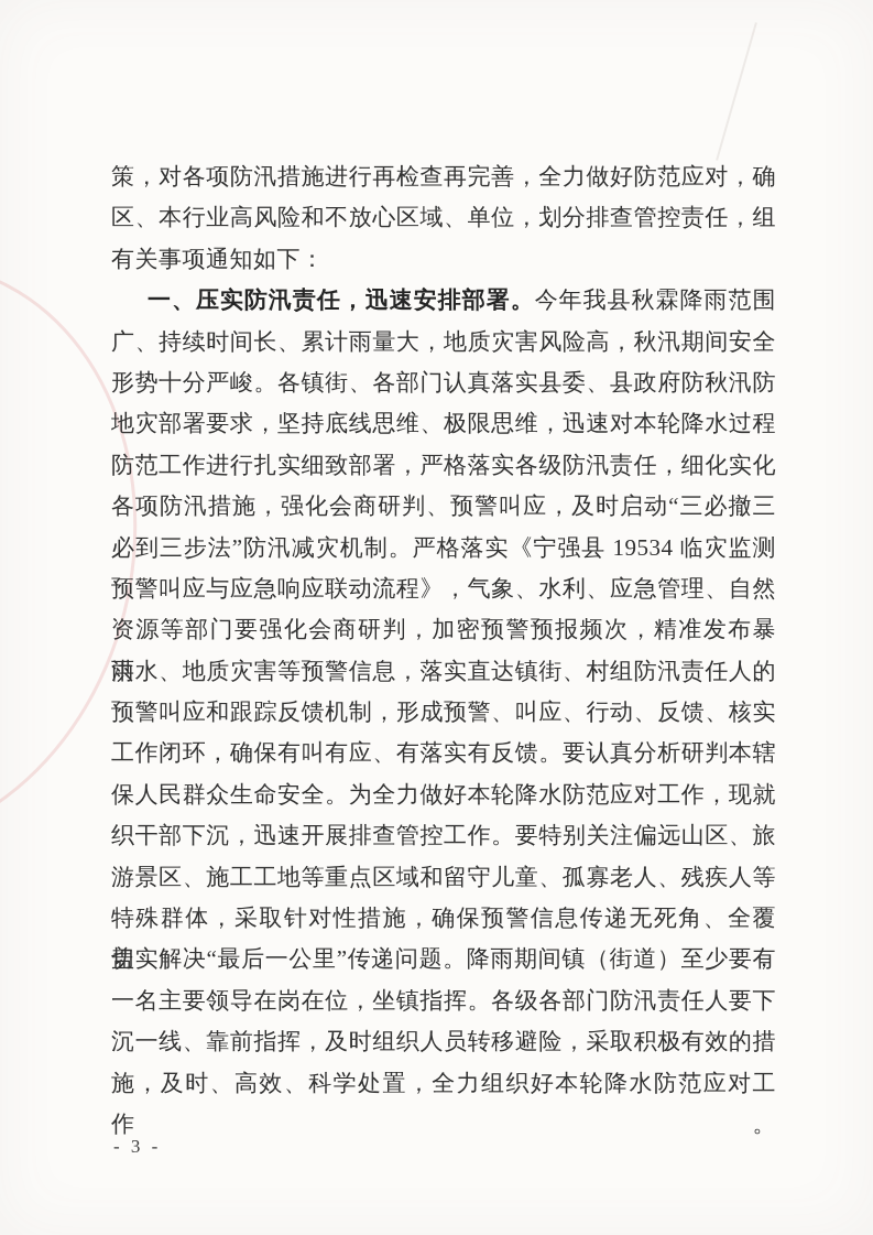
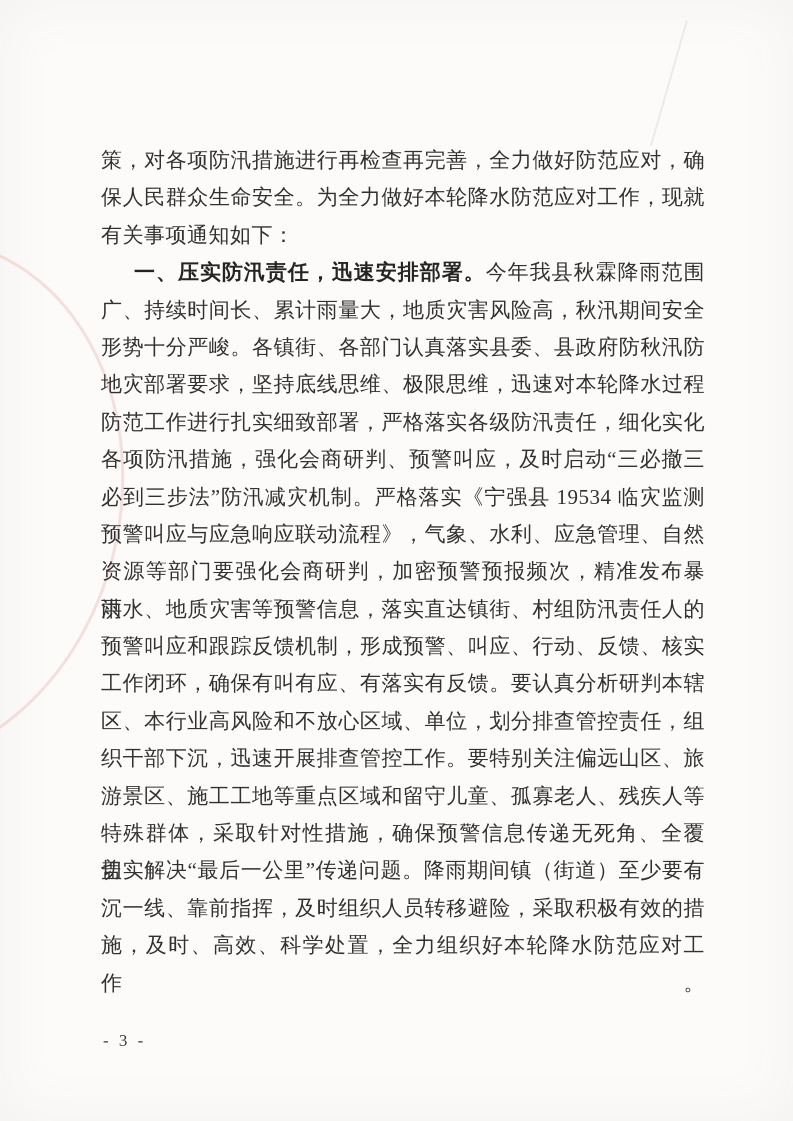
  策，对各项防汛措施进行再检查再完善，全力做好防范应对，确
- 区、本行业高风险和不放心区域、单位，划分排查管控责任，组
+ 保人民群众生命安全。为全力做好本轮降水防范应对工作，现就
  有关事项通知如下：
  一、压实防汛责任，迅速安排部署。今年我县秋霖降雨范围
  广、持续时间长、累计雨量大，地质灾害风险高，秋汛期间安全
  形势十分严峻。各镇街、各部门认真落实县委、县政府防秋汛防
  地灾部署要求，坚持底线思维、极限思维，迅速对本轮降水过程
  防范工作进行扎实细致部署，严格落实各级防汛责任，细化实化
  各项防汛措施，强化会商研判、预警叫应，及时启动“三必撤三
  必到三步法”防汛减灾机制。严格落实《宁强县 19534 临灾监测
  预警叫应与应急响应联动流程》，气象、水利、应急管理、自然
  资源等部门要强化会商研判，加密预警预报频次，精准发布暴雨、
  洪水、地质灾害等预警信息，落实直达镇街、村组防汛责任人的
  预警叫应和跟踪反馈机制，形成预警、叫应、行动、反馈、核实
  工作闭环，确保有叫有应、有落实有反馈。要认真分析研判本辖
- 保人民群众生命安全。为全力做好本轮降水防范应对工作，现就
+ 区、本行业高风险和不放心区域、单位，划分排查管控责任，组
  织干部下沉，迅速开展排查管控工作。要特别关注偏远山区、旅
  游景区、施工工地等重点区域和留守儿童、孤寡老人、残疾人等
  特殊群体，采取针对性措施，确保预警信息传递无死角、全覆盖，
  切实解决“最后一公里”传递问题。降雨期间镇（街道）至少要有
- 一名主要领导在岗在位，坐镇指挥。各级各部门防汛责任人要下
  沉一线、靠前指挥，及时组织人员转移避险，采取积极有效的措
  施，及时、高效、科学处置，全力组织好本轮降水防范应对工作。
  - 3 -
